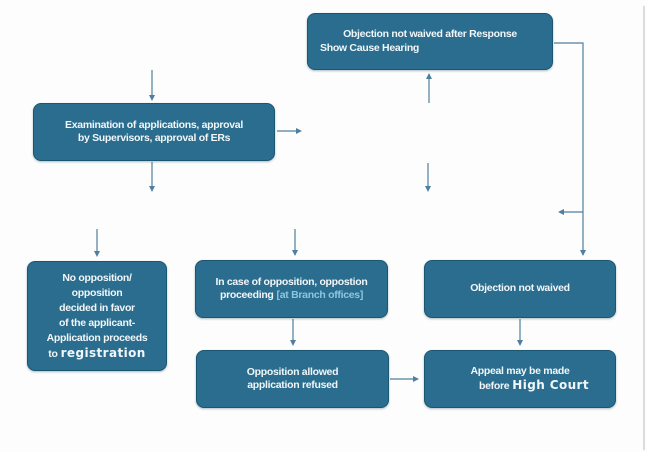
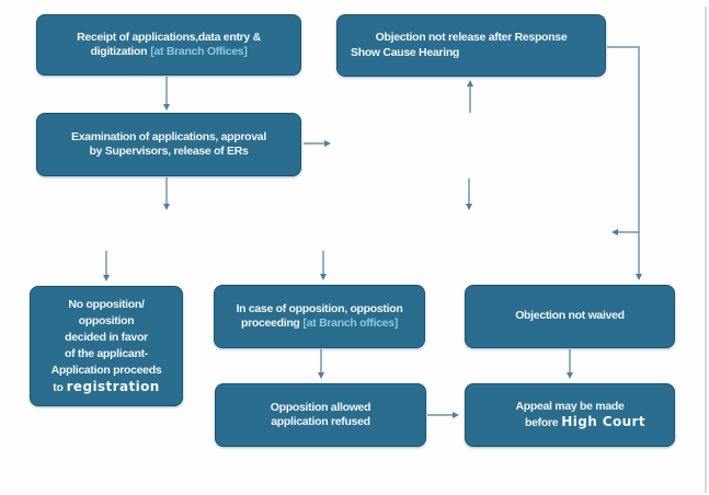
+ Receipt of applications,data entry &
+ digitization [at Branch Offices]
- Objection not waived after Response
+ Objection not release after Response
  Show Cause Hearing
  Examination of applications, approval
- by Supervisors, approval of ERs
+ by Supervisors, release of ERs
  No opposition/
  opposition
  decided in favor
  of the applicant-
  Application proceeds
  to registration
  In case of opposition, oppostion
  proceeding [at Branch offices]
  Objection not waived
  Opposition allowed
  application refused
  Appeal may be made
  before High Court
